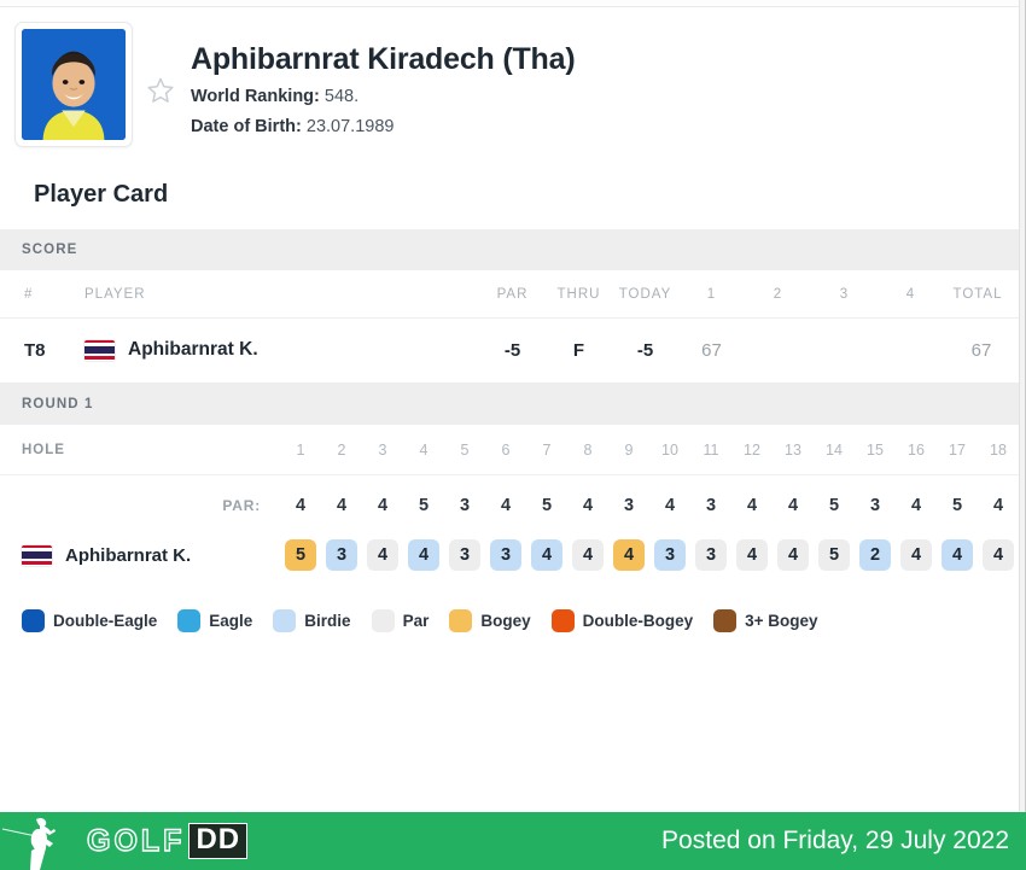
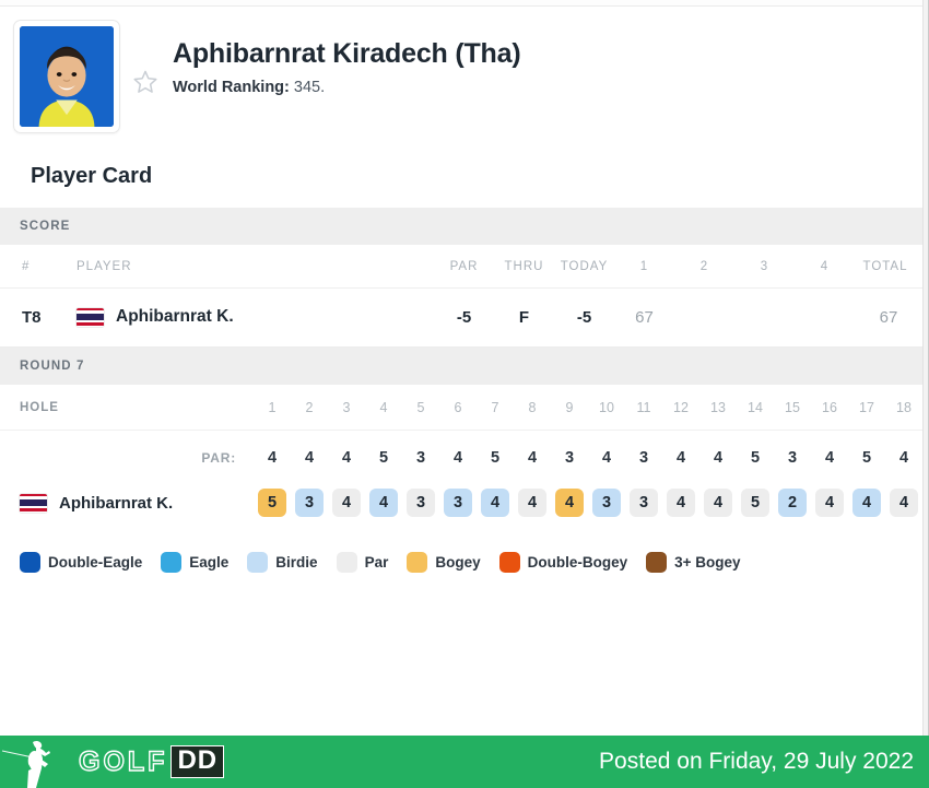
  Aphibarnrat Kiradech (Tha)
- World Ranking: 548.
+ World Ranking: 345.
- Date of Birth: 23.07.1989
  Player Card
  SCORE
  #	PLAYER	PAR	THRU	TODAY	1	2	3	4	TOTAL
  T8	Aphibarnrat K.	-5	F	-5	67				67
- ROUND 1
+ ROUND 7
  HOLE	1	2	3	4	5	6	7	8	9	10	11	12	13	14	15	16	17	18
  PAR:	4	4	4	5	3	4	5	4	3	4	3	4	4	5	3	4	5	4
  Aphibarnrat K.	5	3	4	4	3	3	4	4	4	3	3	4	4	5	2	4	4	4
  Double-Eagle
  Eagle
  Birdie
  Par
  Bogey
  Double-Bogey
  3+ Bogey
  GOLF
  DD
  Posted on Friday, 29 July 2022
